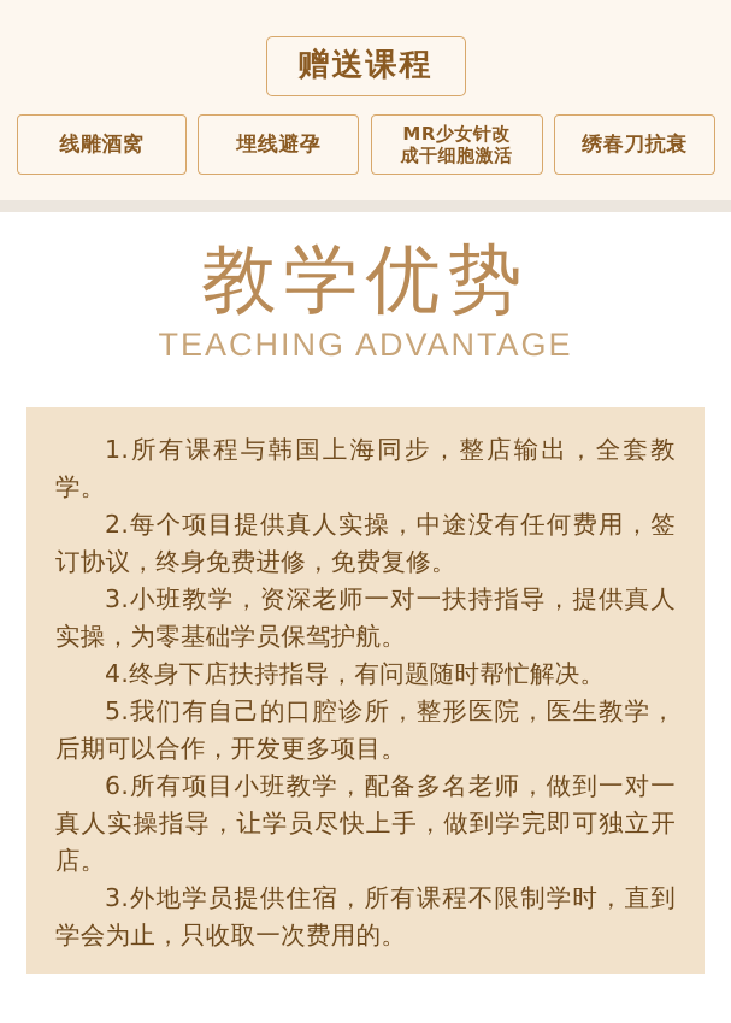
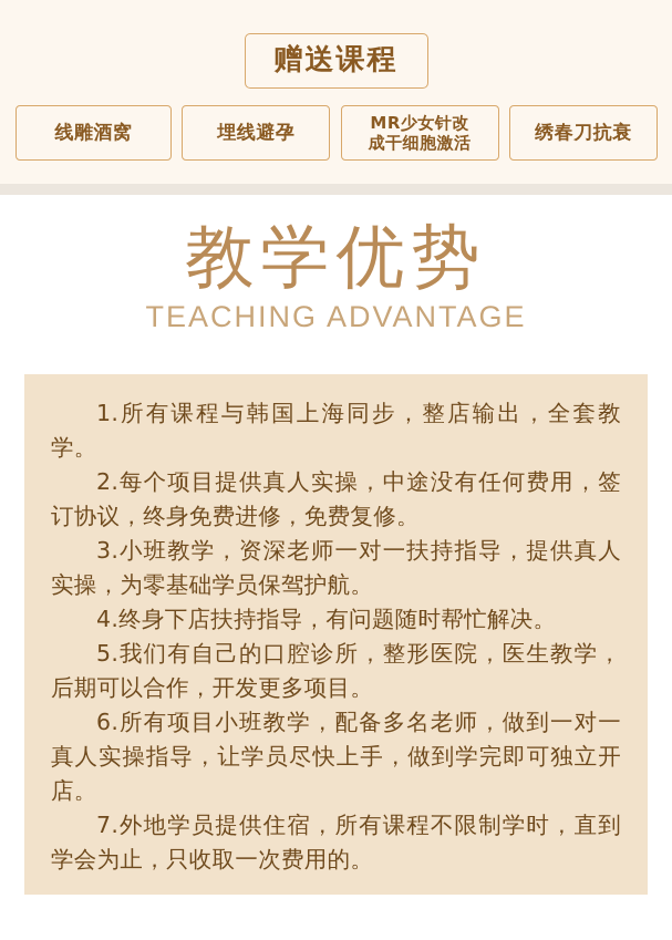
  赠送课程
  线雕酒窝
  埋线避孕
  MR少女针改
  成干细胞激活
  绣春刀抗衰
  教学优势
  TEACHING ADVANTAGE
  1.所有课程与韩国上海同步，整店输出，全套教学。
  2.每个项目提供真人实操，中途没有任何费用，签订协议，终身免费进修，免费复修。
  3.小班教学，资深老师一对一扶持指导，提供真人实操，为零基础学员保驾护航。
  4.终身下店扶持指导，有问题随时帮忙解决。
  5.我们有自己的口腔诊所，整形医院，医生教学，后期可以合作，开发更多项目。
  6.所有项目小班教学，配备多名老师，做到一对一真人实操指导，让学员尽快上手，做到学完即可独立开店。
- 3.外地学员提供住宿，所有课程不限制学时，直到学会为止，只收取一次费用的。
+ 7.外地学员提供住宿，所有课程不限制学时，直到学会为止，只收取一次费用的。
